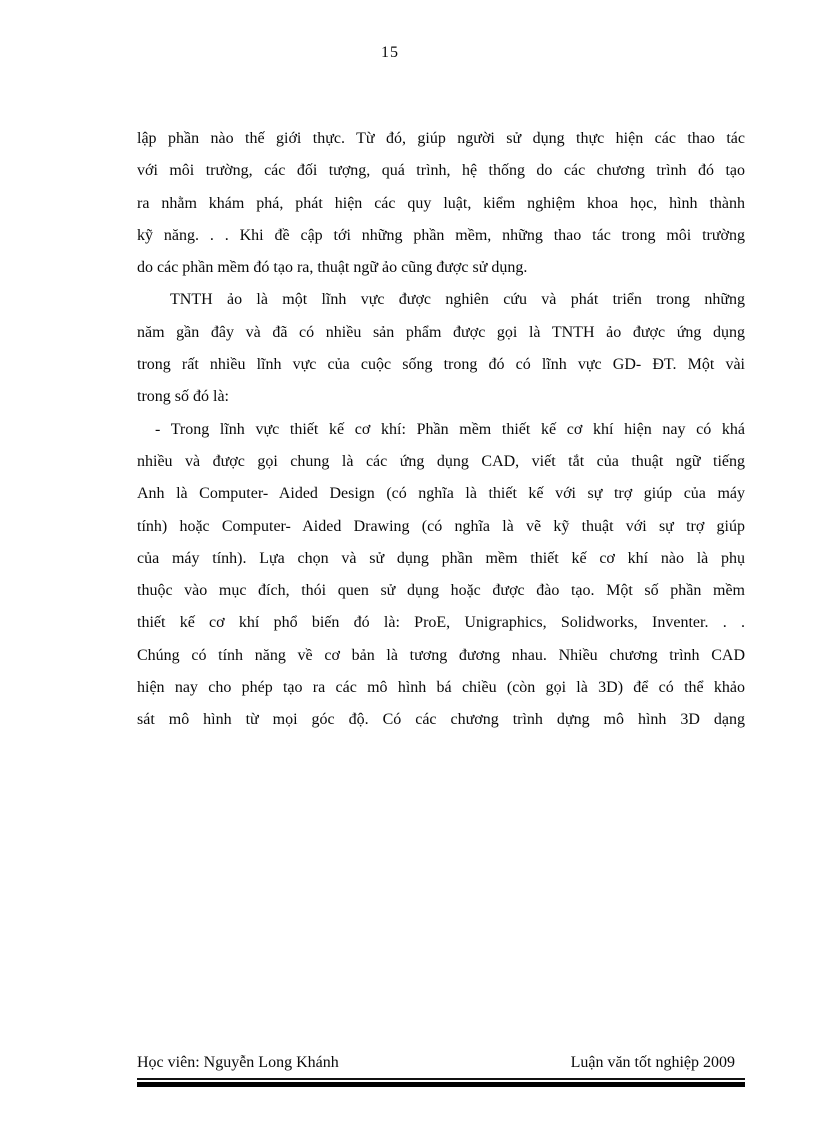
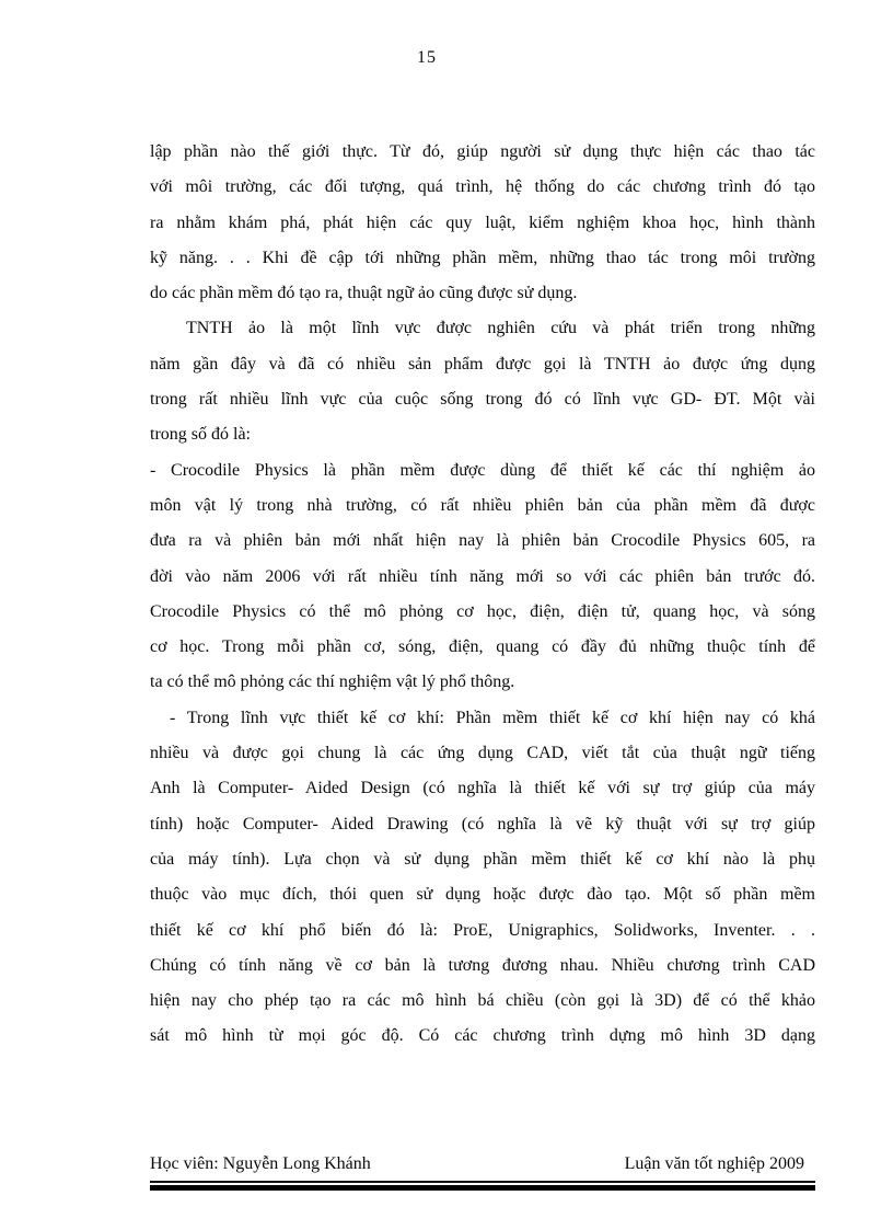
  15
  lập phần nào thế giới thực. Từ đó, giúp người sử dụng thực hiện các thao tác
  với môi trường, các đối tượng, quá trình, hệ thống do các chương trình đó tạo
  ra nhằm khám phá, phát hiện các quy luật, kiểm nghiệm khoa học, hình thành
  kỹ năng. . . Khi đề cập tới những phần mềm, những thao tác trong môi trường
  do các phần mềm đó tạo ra, thuật ngữ ảo cũng được sử dụng.
  TNTH ảo là một lĩnh vực được nghiên cứu và phát triển trong những
  năm gần đây và đã có nhiều sản phẩm được gọi là TNTH ảo được ứng dụng
  trong rất nhiều lĩnh vực của cuộc sống trong đó có lĩnh vực GD- ĐT. Một vài
  trong số đó là:
+ - Crocodile Physics là phần mềm được dùng để thiết kế các thí nghiệm ảo
+ môn vật lý trong nhà trường, có rất nhiều phiên bản của phần mềm đã được
+ đưa ra và phiên bản mới nhất hiện nay là phiên bản Crocodile Physics 605, ra
+ đời vào năm 2006 với rất nhiều tính năng mới so với các phiên bản trước đó.
+ Crocodile Physics có thể mô phỏng cơ học, điện, điện tử, quang học, và sóng
+ cơ học. Trong mỗi phần cơ, sóng, điện, quang có đầy đủ những thuộc tính để
+ ta có thể mô phỏng các thí nghiệm vật lý phổ thông.
  - Trong lĩnh vực thiết kế cơ khí: Phần mềm thiết kế cơ khí hiện nay có khá
  nhiều và được gọi chung là các ứng dụng CAD, viết tắt của thuật ngữ tiếng
  Anh là Computer- Aided Design (có nghĩa là thiết kế với sự trợ giúp của máy
  tính) hoặc Computer- Aided Drawing (có nghĩa là vẽ kỹ thuật với sự trợ giúp
  của máy tính). Lựa chọn và sử dụng phần mềm thiết kế cơ khí nào là phụ
  thuộc vào mục đích, thói quen sử dụng hoặc được đào tạo. Một số phần mềm
  thiết kế cơ khí phổ biến đó là: ProE, Unigraphics, Solidworks, Inventer. . .
  Chúng có tính năng về cơ bản là tương đương nhau. Nhiều chương trình CAD
  hiện nay cho phép tạo ra các mô hình bá chiều (còn gọi là 3D) để có thể khảo
  sát mô hình từ mọi góc độ. Có các chương trình dựng mô hình 3D dạng
  Học viên: Nguyễn Long Khánh
  Luận văn tốt nghiệp 2009
